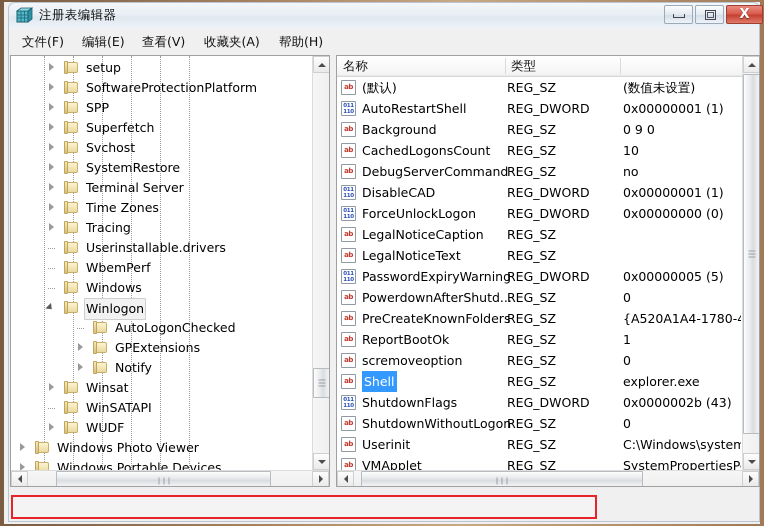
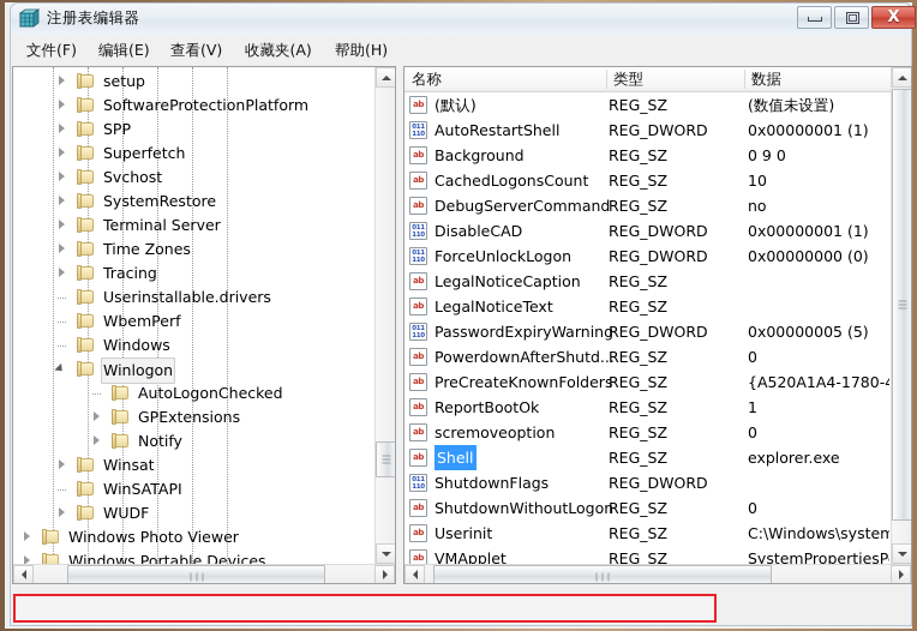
  注册表编辑器
  X
  文件(F)
  编辑(E)
  查看(V)
  收藏夹(A)
  帮助(H)
  setup
  SoftwareProtectionPlatform
  SPP
  Superfetch
  Svchost
  SystemRestore
  Terminal Server
  Time Zones
  Tracing
  Userinstallable.drivers
  WbemPerf
  Windows
  Winlogon
  AutoLogonChecked
  GPExtensions
  Notify
  Winsat
  WinSATAPI
  WUDF
  Windows Photo Viewer
  Windows Portable Devices
  名称
  类型
+ 数据
  ab
  (默认)
  REG_SZ
  (数值未设置)
  AutoRestartShell
  REG_DWORD
  0x00000001 (1)
  ab
  Background
  REG_SZ
  0 9 0
  ab
  CachedLogonsCount
  REG_SZ
  10
  ab
  DebugServerCommand
  REG_SZ
  no
  DisableCAD
  REG_DWORD
  0x00000001 (1)
  ForceUnlockLogon
  REG_DWORD
  0x00000000 (0)
  ab
  LegalNoticeCaption
  REG_SZ
  ab
  LegalNoticeText
  REG_SZ
  PasswordExpiryWarning
  REG_DWORD
  0x00000005 (5)
  ab
  PowerdownAfterShutd...
  REG_SZ
  0
  ab
  PreCreateKnownFolders
  REG_SZ
  {A520A1A4-1780-
  ab
  ReportBootOk
  REG_SZ
  1
  ab
  scremoveoption
  REG_SZ
  0
  ab
  Shell
  REG_SZ
  explorer.exe
  ShutdownFlags
  REG_DWORD
- 0x0000002b (43)
  ab
  ShutdownWithoutLogon
  REG_SZ
  0
  ab
  Userinit
  REG_SZ
  C:\Windows\system
  ab
  VMApplet
  REG_SZ
  SystemPropertiesP
